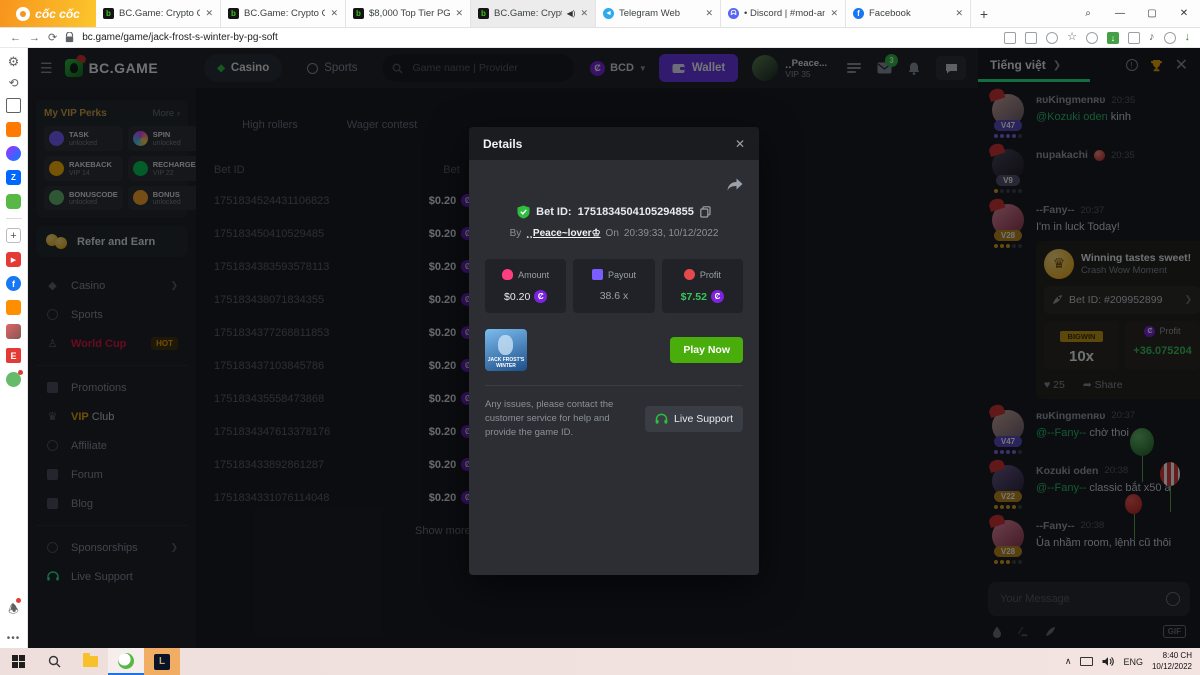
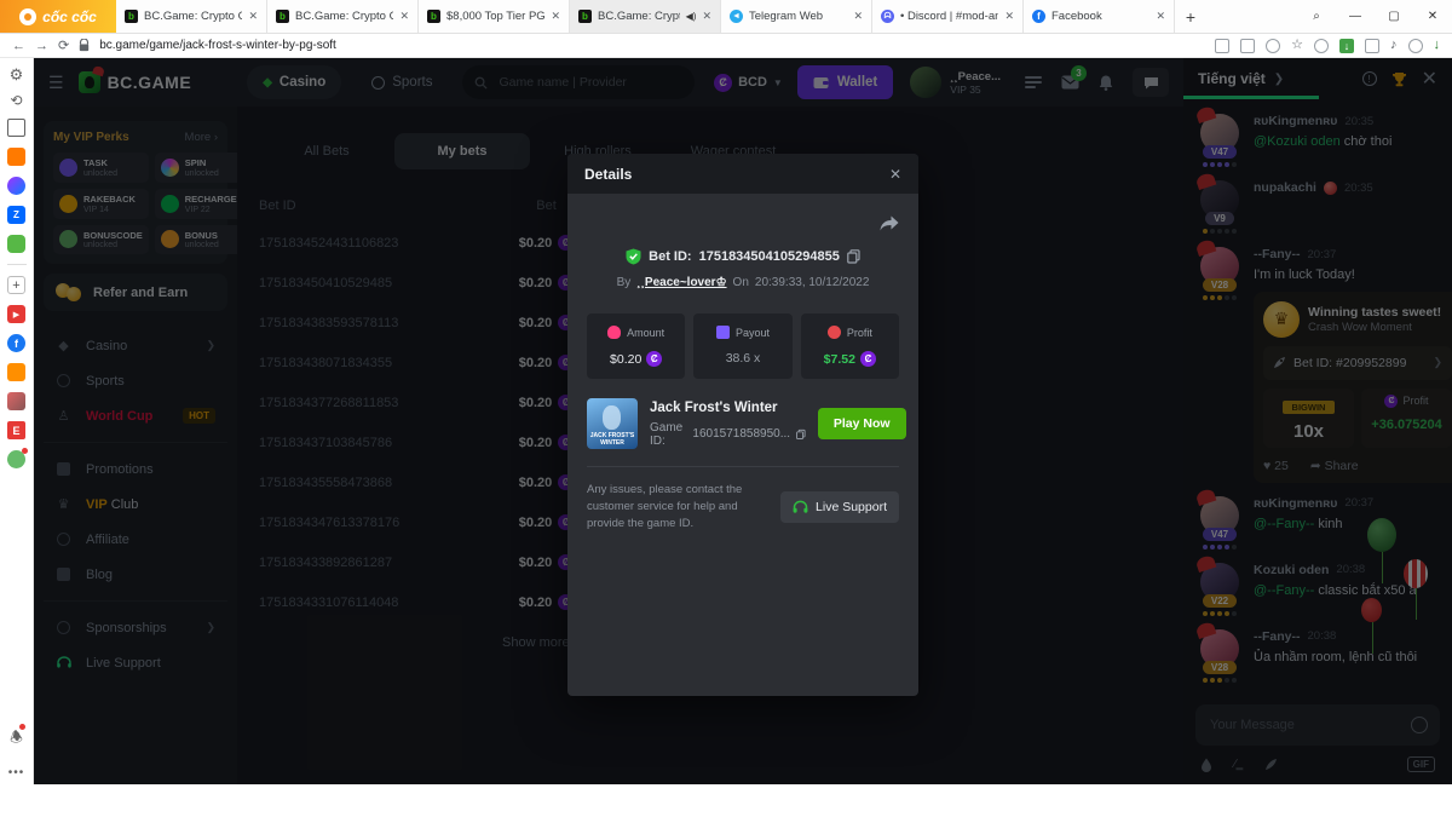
  cốc cốc
  b
  BC.Game: Crypto C
  ✕
  b
  BC.Game: Crypto C
  ✕
  b
  $8,000 Top Tier PG
  ✕
  b
  BC.Game: Cryp
  ◀)
  ✕
  Telegram Web
  ✕
  • Discord | #mod-an
  ✕
  f
  Facebook
  ✕
  +
  ⌕
  —
  ▢
  ✕
  ←
  →
  ⟳
  bc.game/game/jack-frost-s-winter-by-pg-soft
  ☆
  ↓
  ♪
  ↓
  ⚙
  ⟲
  Z
  +
  f
  E
  🕭
  •••
  ☰
  BC.GAME
  ◆
  Casino
  Sports
  Game name | Provider
  Ȼ
  BCD
  ▼
  Wallet
  ¸¸Peace...
  VIP 35
  3
  My VIP Perks
  More ›
  TASK
  SPIN
  RAKEBACK
  RECHARGE
  BONUSCODE
  BONUS
  Refer and Earn
  ◆
  Casino
  ❯
  Sports
  ♙
  World Cup
  HOT
  Promotions
  ♛
  VIP Club
  Affiliate
- Forum
  Blog
  Sponsorships
  ❯
  Live Support
+ All Bets
+ My bets
  High rollers
  Wager contest
  Bet ID
  Bet
  1751834524431106823
  $0.20
  Ȼ
  175183450410529485
  $0.20
  Ȼ
  1751834383593578113
  $0.20
  Ȼ
  175183438071834355
  $0.20
  Ȼ
  1751834377268811853
  $0.20
  Ȼ
  175183437103845786
  $0.20
  Ȼ
  175183435558473868
  $0.20
  Ȼ
  1751834347613378176
  $0.20
  Ȼ
  175183433892861287
  $0.20
  Ȼ
  1751834331076114048
  $0.20
  Ȼ
  Show more
  Tiếng việt
  ❯
  !
  ✕
  V47
  ʀᴜKingmenʀᴜ
  20:35
- @Kozuki oden kinh
+ @Kozuki oden chờ thoi
  V9
  nupakachi
  20:35
  V28
  --Fany--
  20:37
  I'm in luck Today!
  ♛
  Winning tastes sweet!
  Crash Wow Moment
  Bet ID: #209952899
  ❯
  BIGWIN
  10x
  Profit
  +36.075204
  ♥ 25
  ➦ Share
  V47
  ʀᴜKingmenʀᴜ
  20:37
- @--Fany-- chờ thoi
+ @--Fany-- kinh
  V22
  Kozuki oden
  20:38
  @--Fany-- classic bắt x50 à
  V28
  --Fany--
  20:38
  Ủa nhầm room, lệnh cũ thôi
  Your Message
  ∕‗
  GIF
  Details
  ✕
  Bet ID:
  1751834504105294855
  By
  ¸¸Peace~lover♔
  On
  20:39:33, 10/12/2022
  Amount
  $0.20
  Ȼ
  Payout
  38.6 x
  Profit
  $7.52
  Ȼ
+ Jack Frost's Winter
+ Game ID:
+ 1601571858950...
  Play Now
  Any issues, please contact the customer service for help and provide the game ID.
  Live Support
- L
- ∧
- ENG
- 8:40 CH
- 10/12/2022
